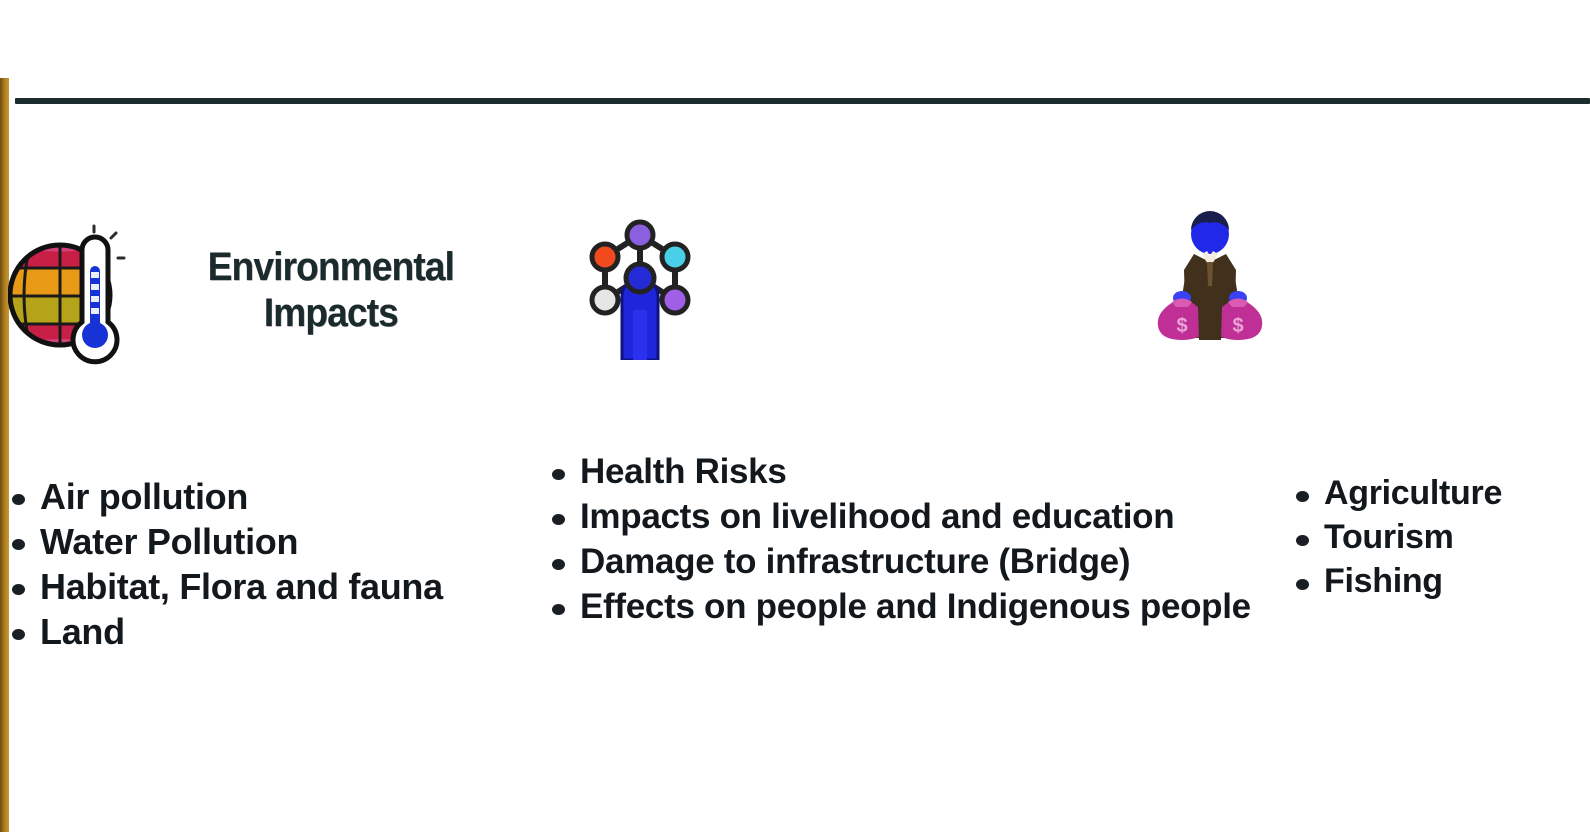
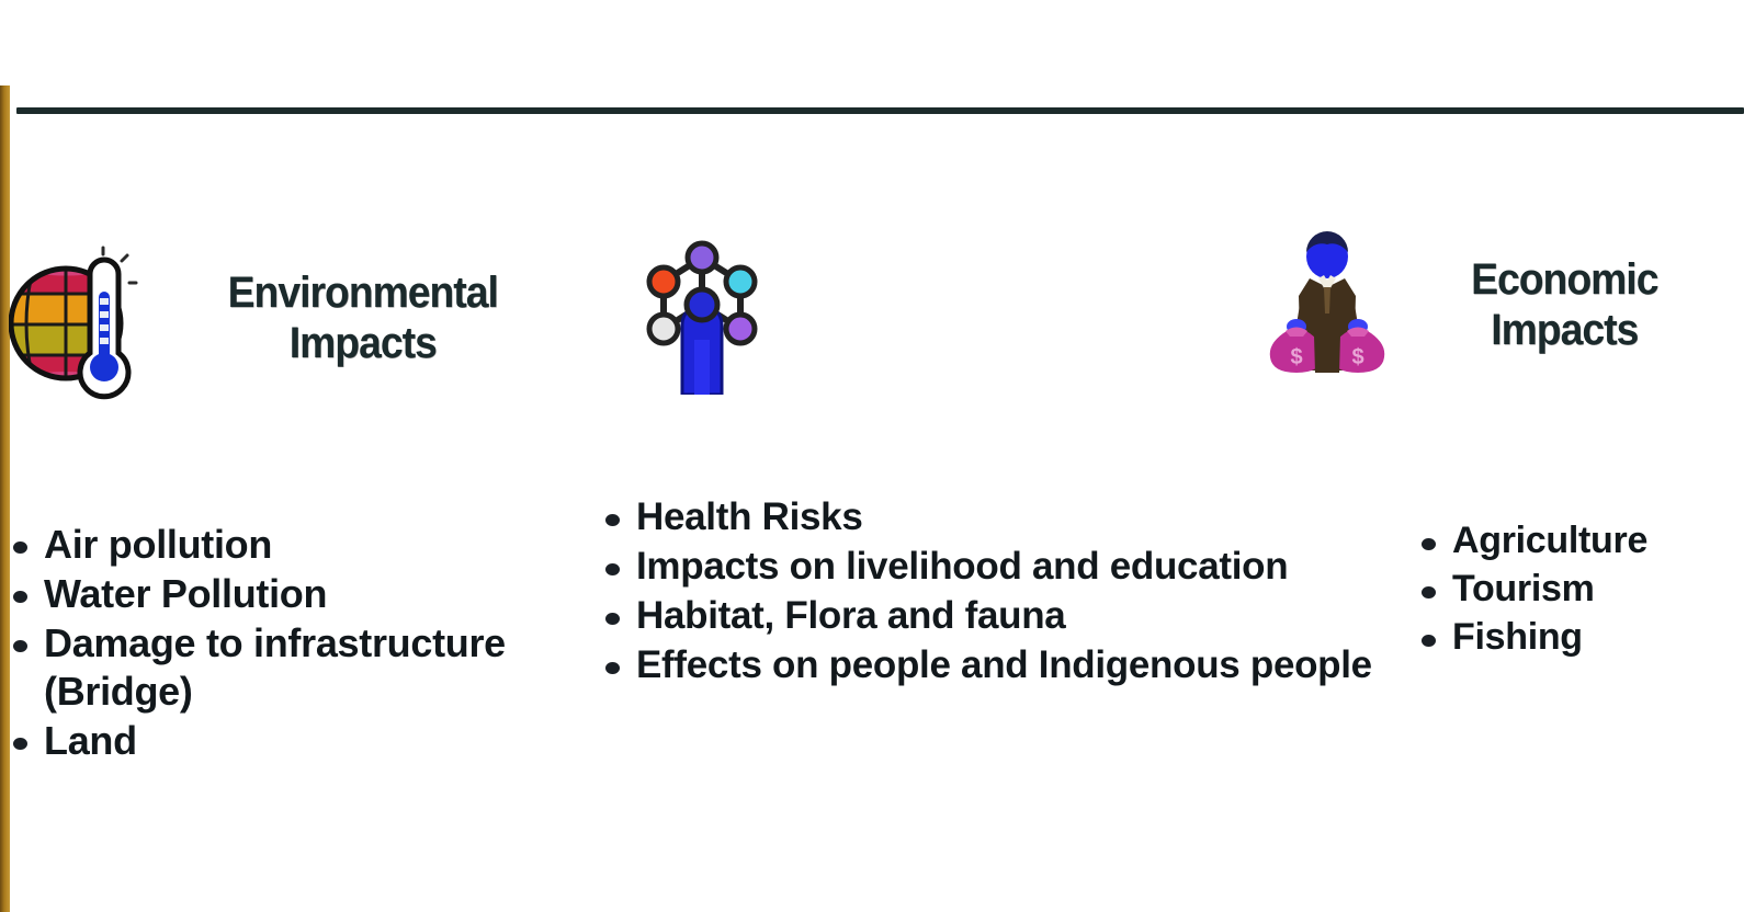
  Environmental Impacts
  $
  $
+ Economic Impacts
  Air pollution
  Water Pollution
- Habitat, Flora and fauna
+ Damage to infrastructure (Bridge)
  Land
  Health Risks
  Impacts on livelihood and education
- Damage to infrastructure (Bridge)
+ Habitat, Flora and fauna
  Effects on people and Indigenous people
  Agriculture
  Tourism
  Fishing
